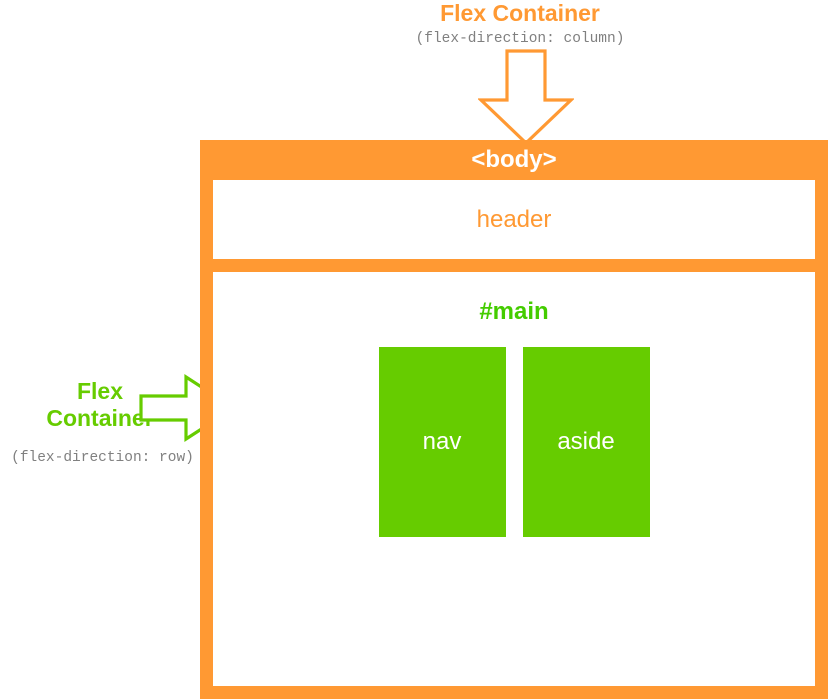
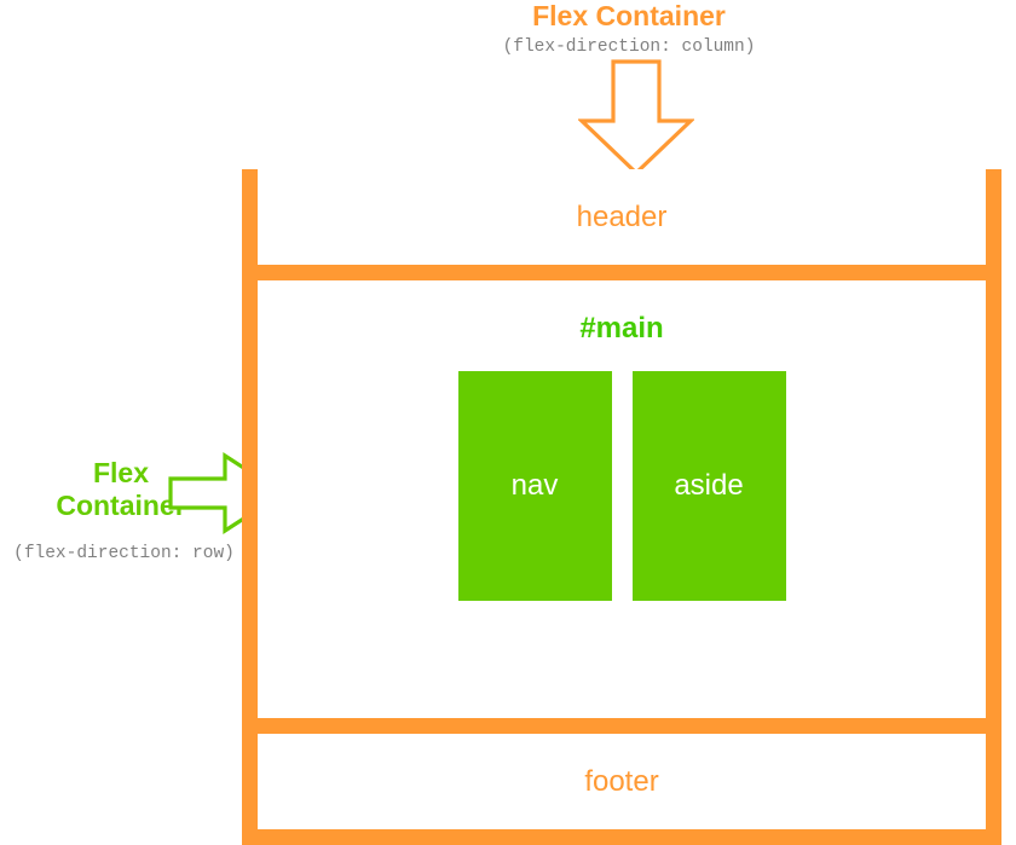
  Flex Container
  (flex-direction: column)
  Flex
  Containe
  (flex-direction: row)
- <body>
  header
  #main
  nav
  aside
+ footer
